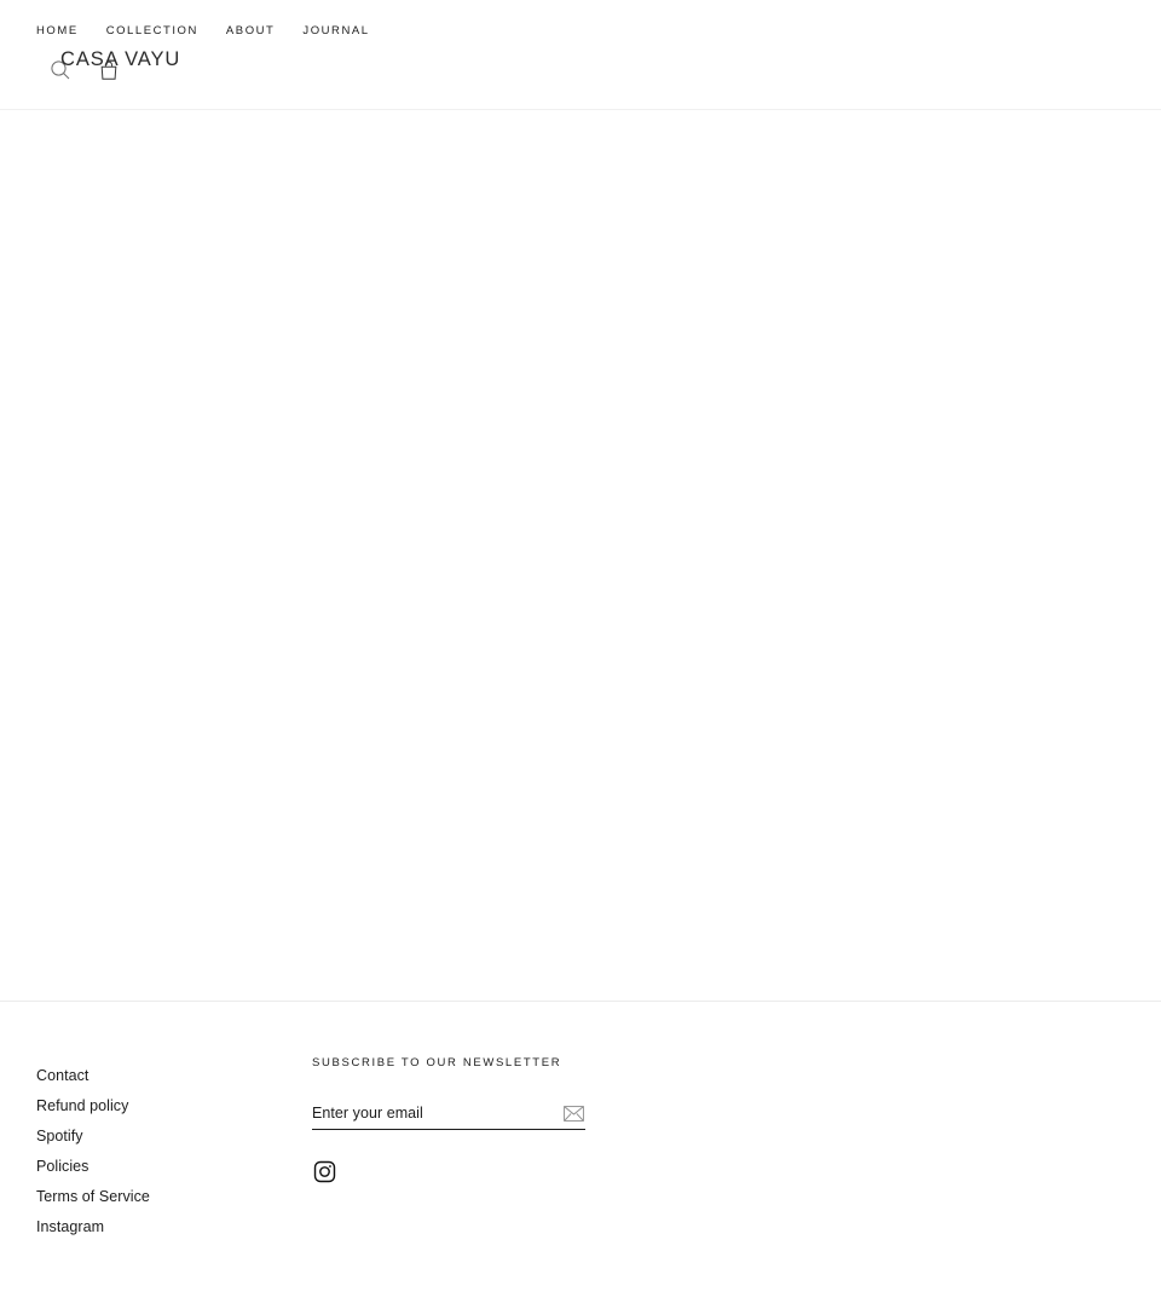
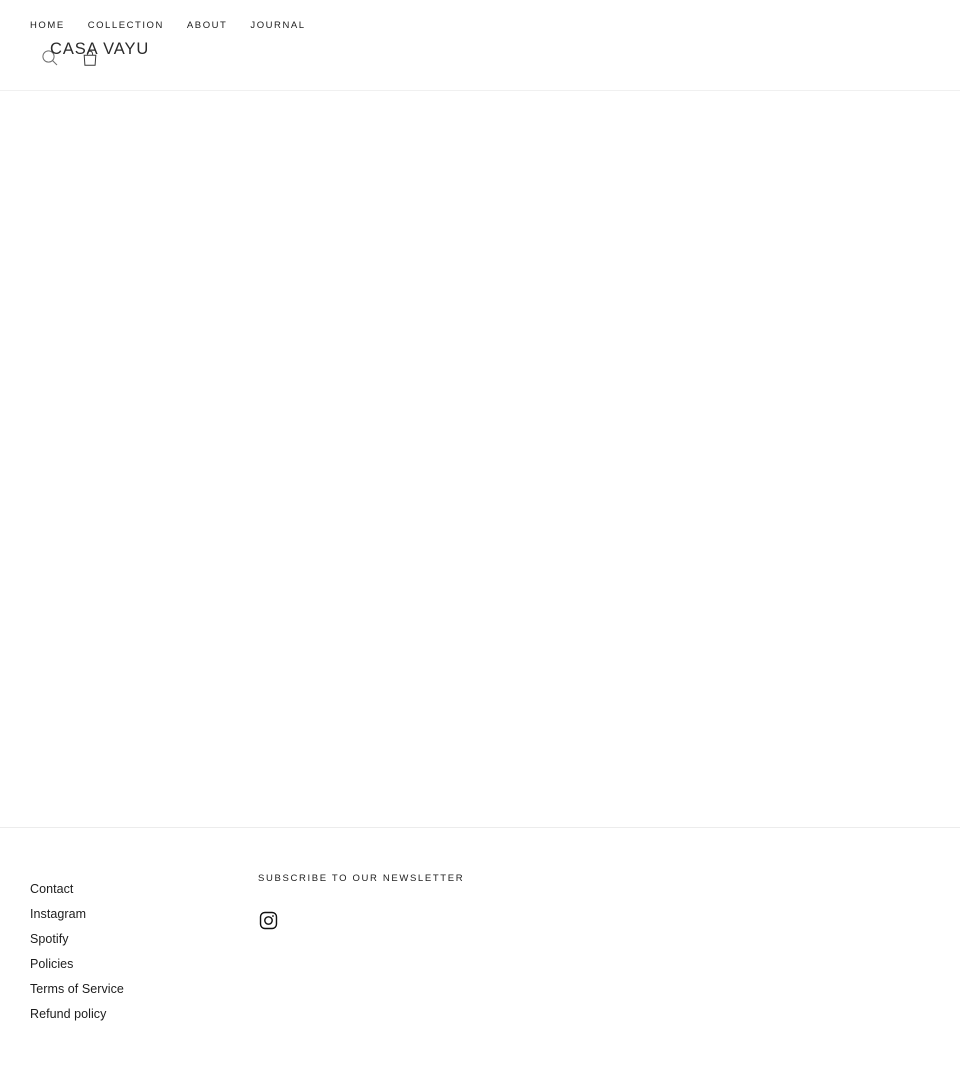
  HOME
  COLLECTION
  ABOUT
  JOURNAL
  CASA VAYU
  Contact
- Refund policy
+ Instagram
  Spotify
  Policies
  Terms of Service
- Instagram
+ Refund policy
  SUBSCRIBE TO OUR NEWSLETTER
- Enter your email
